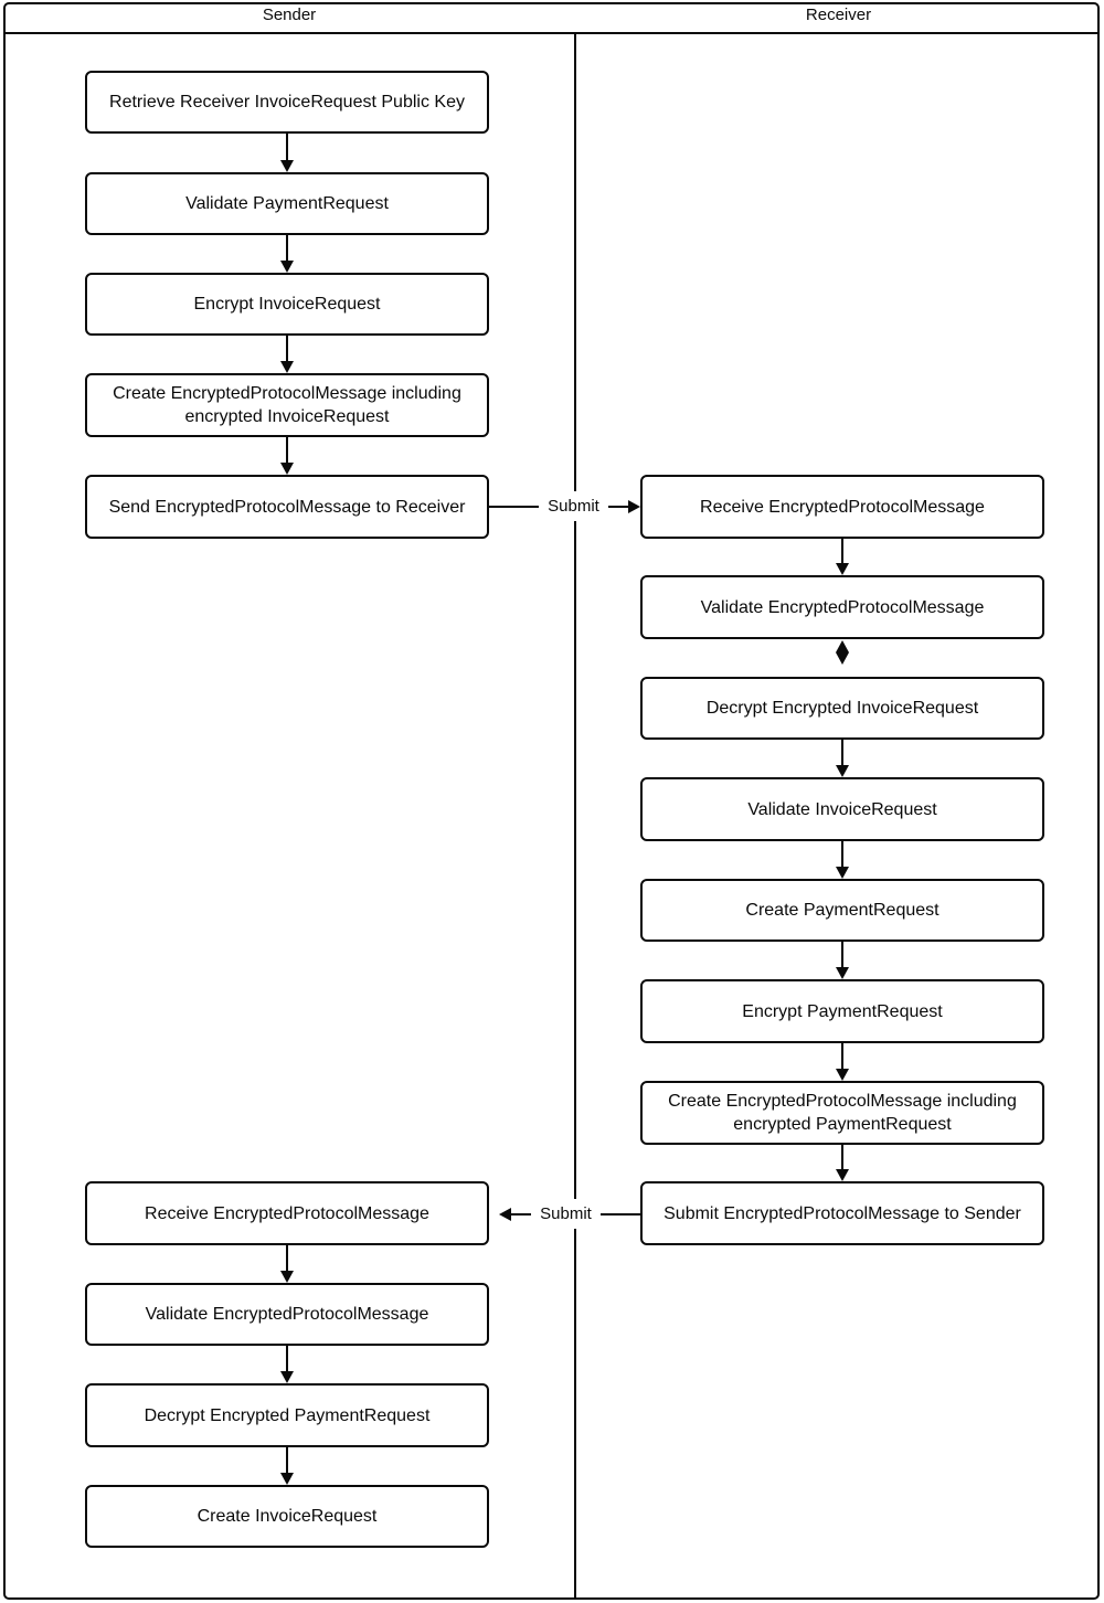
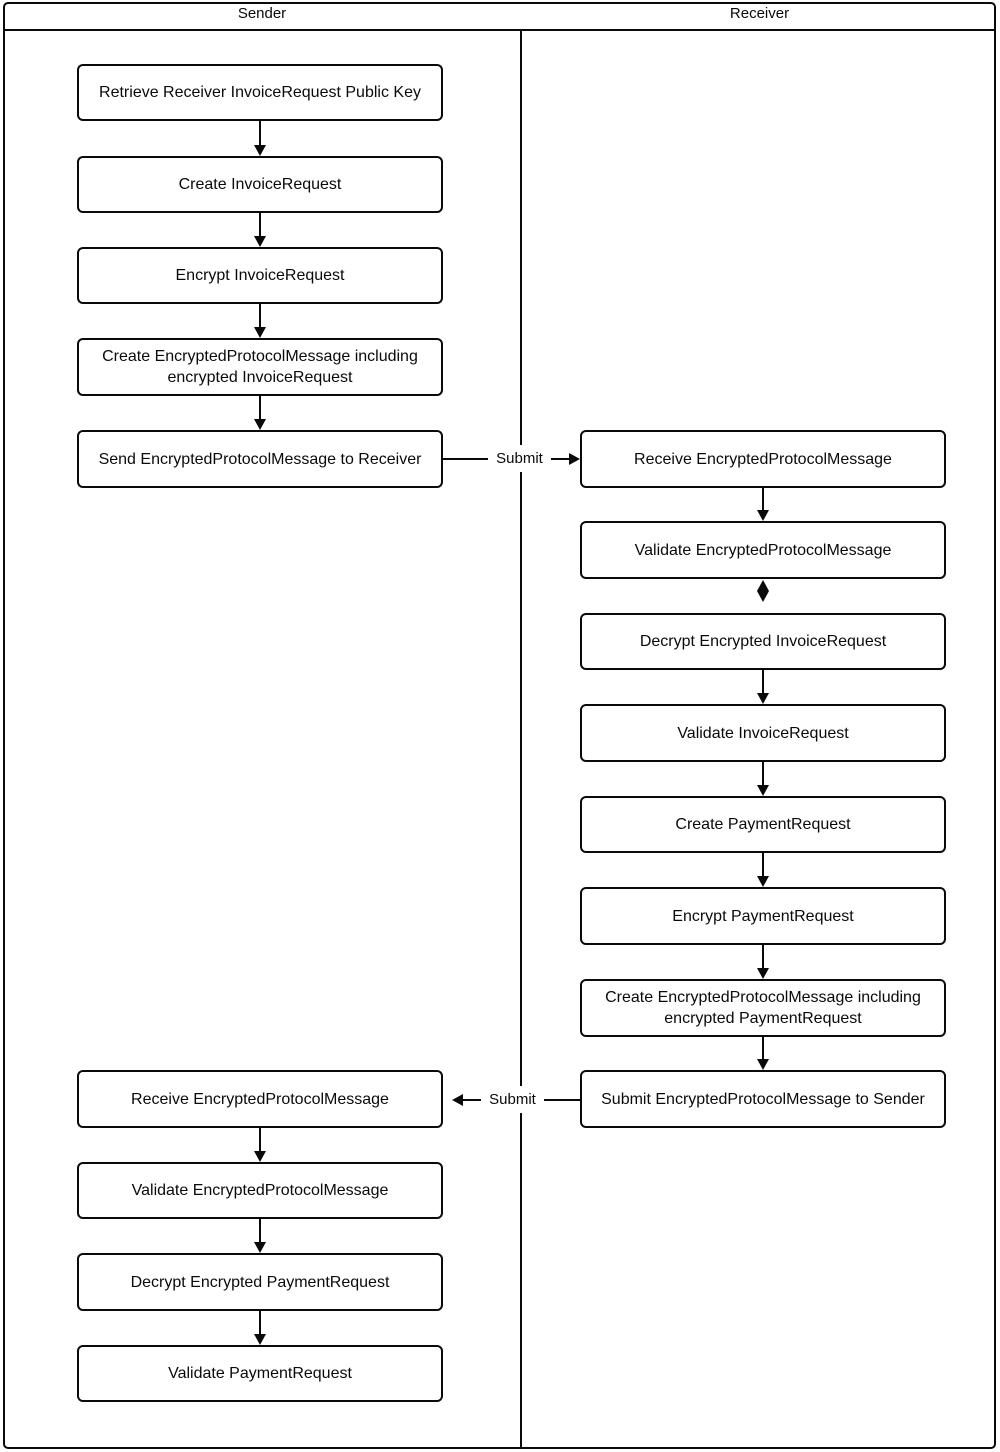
  Sender
  Receiver
  Retrieve Receiver InvoiceRequest Public Key
- Validate PaymentRequest
+ Create InvoiceRequest
  Encrypt InvoiceRequest
  Create EncryptedProtocolMessage including
  encrypted InvoiceRequest
  Send EncryptedProtocolMessage to Receiver
  Receive EncryptedProtocolMessage
  Validate EncryptedProtocolMessage
  Decrypt Encrypted PaymentRequest
- Create InvoiceRequest
+ Validate PaymentRequest
  Receive EncryptedProtocolMessage
  Validate EncryptedProtocolMessage
  Decrypt Encrypted InvoiceRequest
  Validate InvoiceRequest
  Create PaymentRequest
  Encrypt PaymentRequest
  Create EncryptedProtocolMessage including
  encrypted PaymentRequest
  Submit EncryptedProtocolMessage to Sender
  Submit
  Submit
